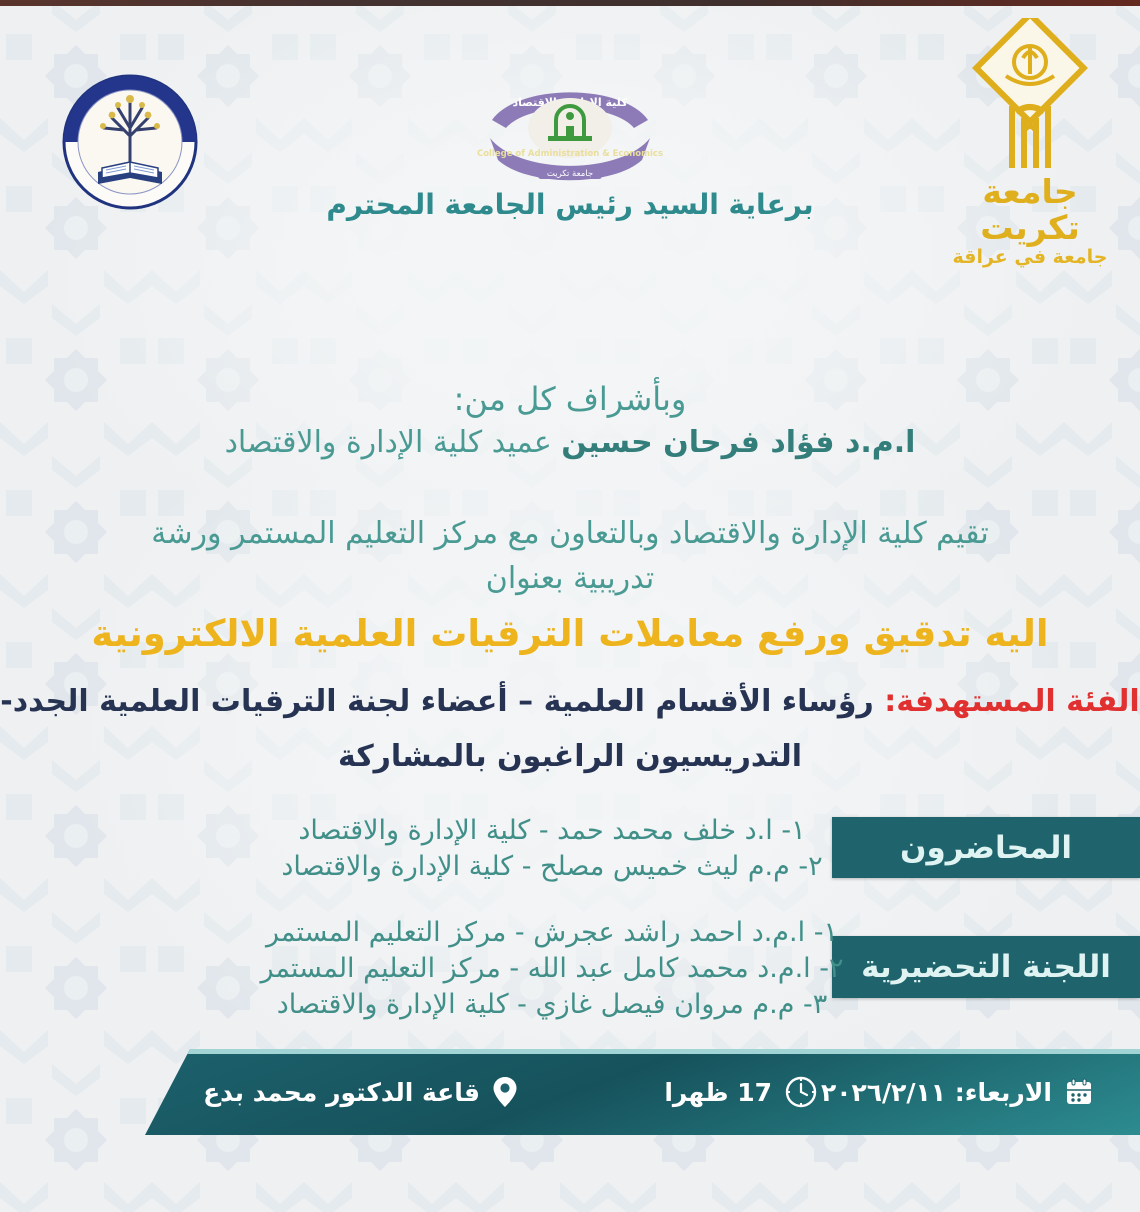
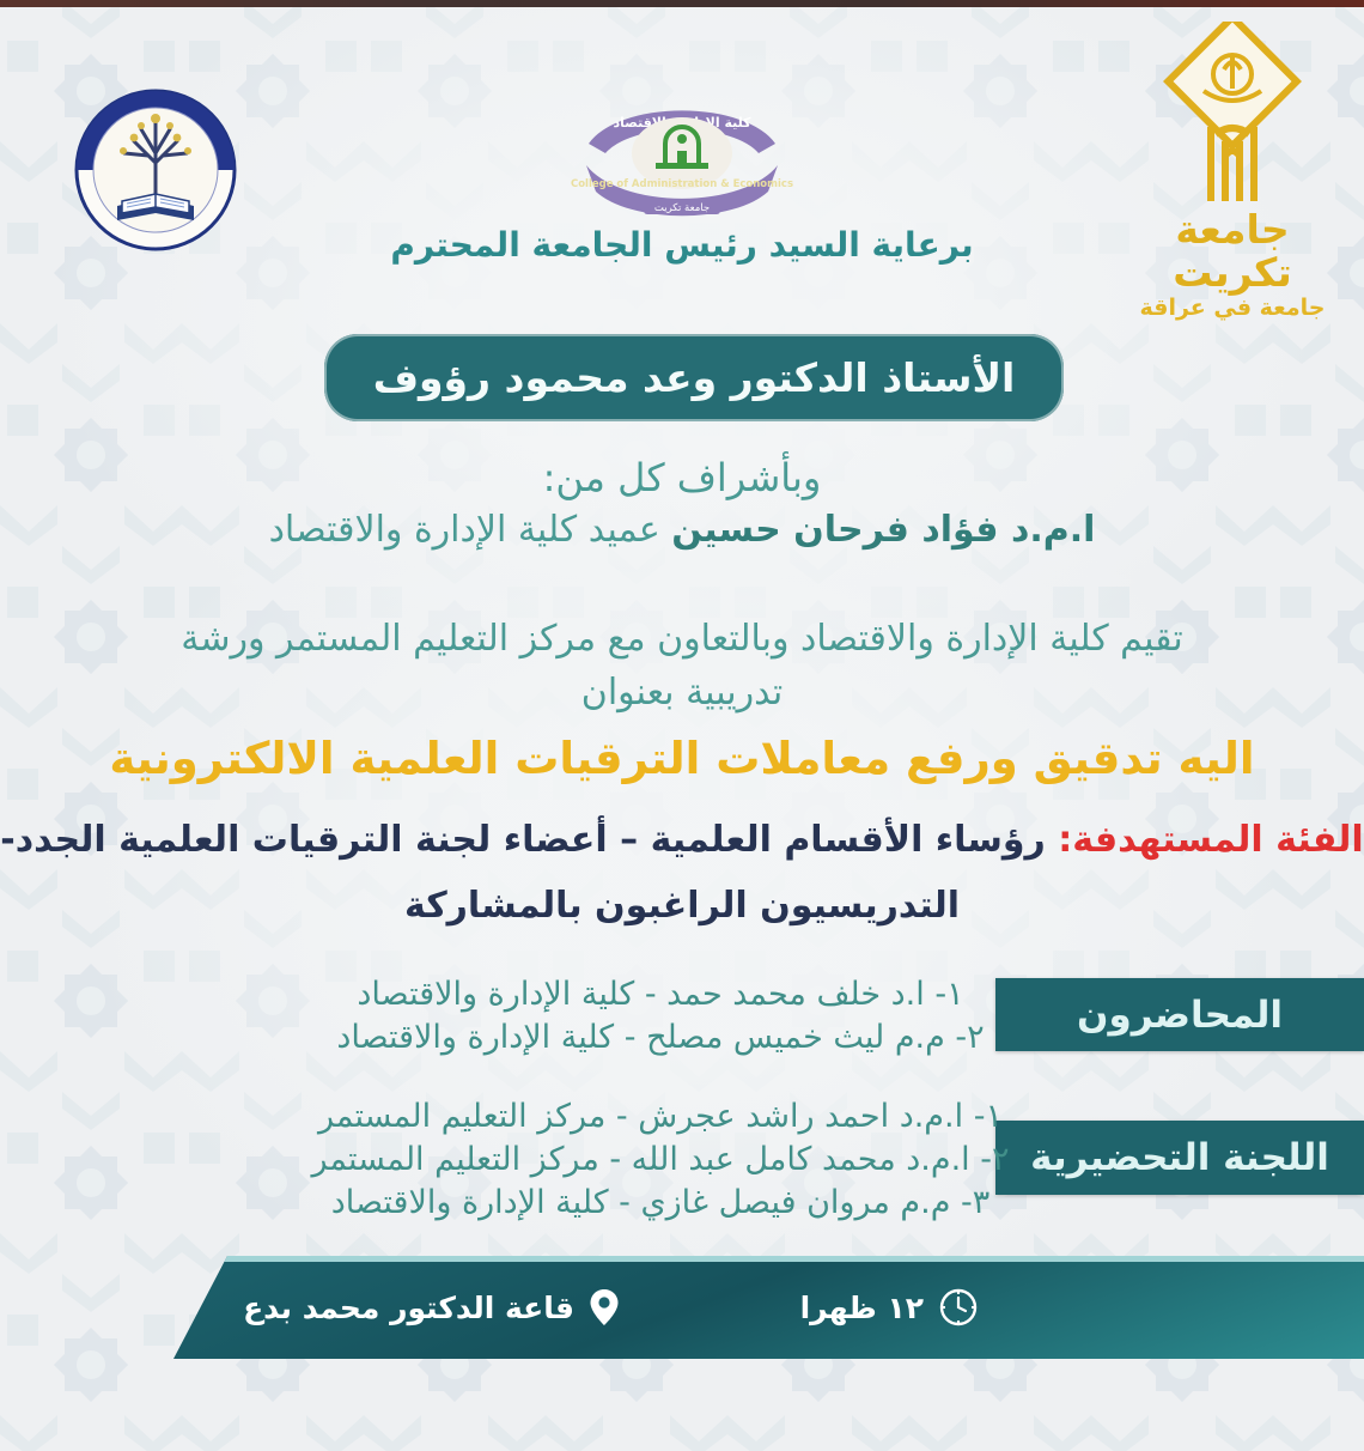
  College of Administration & Economics
  جامعة تكريت
  جامعة تكريت
  جامعة في عراقة
  برعاية السيد رئيس الجامعة المحترم
+ الأستاذ الدكتور وعد محمود رؤوف
  وبأشراف كل من:
  ا.م.د فؤاد فرحان حسين عميد كلية الإدارة والاقتصاد
  تقيم كلية الإدارة والاقتصاد وبالتعاون مع مركز التعليم المستمر ورشة
  تدريبية بعنوان
  اليه تدقيق ورفع معاملات الترقيات العلمية الالكترونية
  الفئة المستهدفة: رؤساء الأقسام العلمية – أعضاء لجنة الترقيات العلمية الجدد-
  التدريسيون الراغبون بالمشاركة
  المحاضرون
  ١- ا.د خلف محمد حمد - كلية الإدارة والاقتصاد
  ٢- م.م ليث خميس مصلح - كلية الإدارة والاقتصاد
  اللجنة التحضيرية
  ١- ا.م.د احمد راشد عجرش - مركز التعليم المستمر
  ٢- ا.م.د محمد كامل عبد الله - مركز التعليم المستمر
  ٣- م.م مروان فيصل غازي - كلية الإدارة والاقتصاد
- الاربعاء: ٢٠٢٦/٢/١١
- 17 ظهرا
+ ١٢ ظهرا
  قاعة الدكتور محمد بدع
